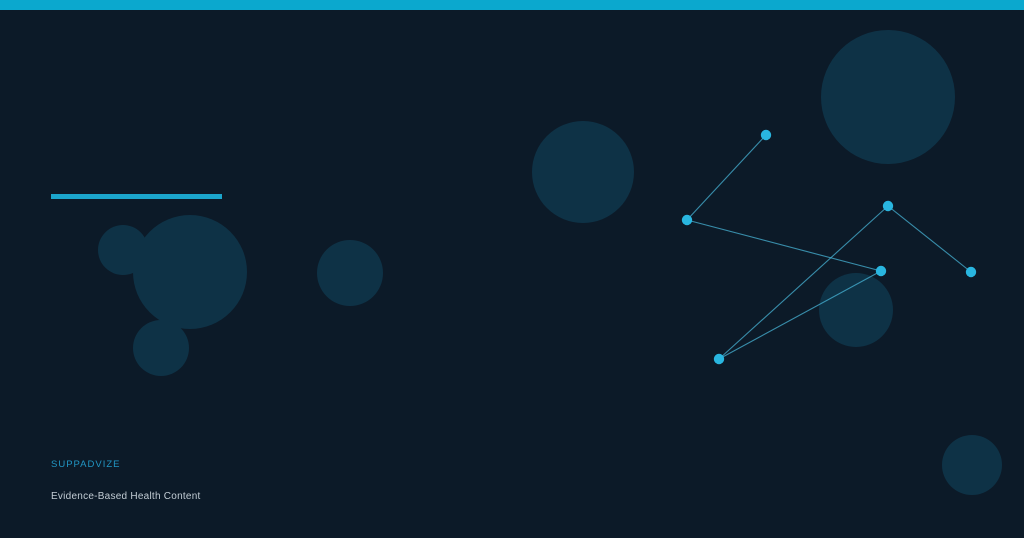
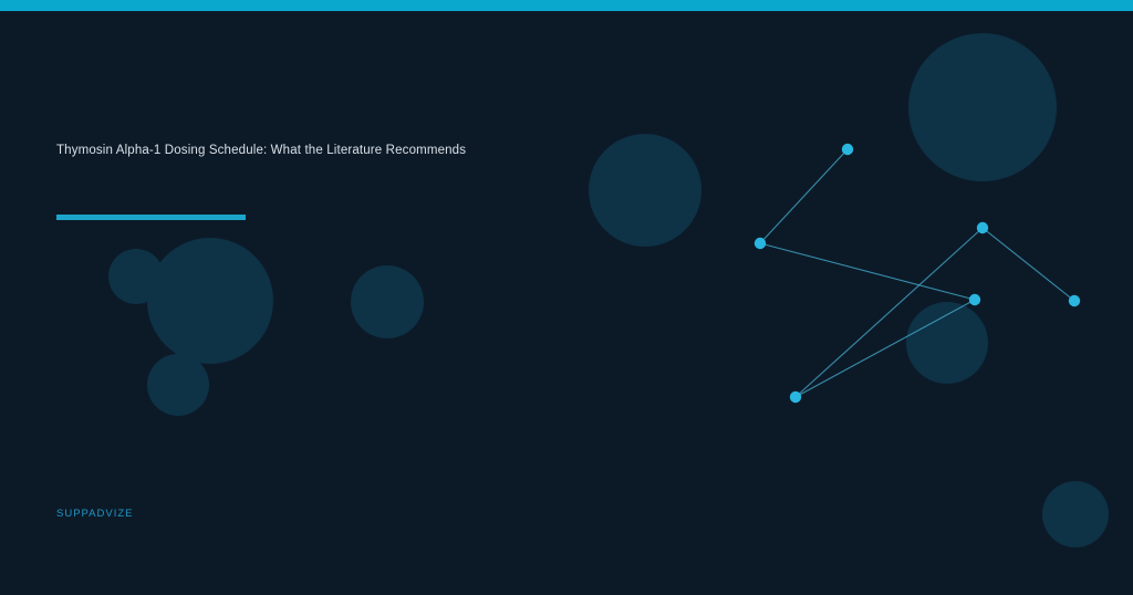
+ Thymosin Alpha-1 Dosing Schedule: What the Literature Recommends
  SUPPADVIZE
- Evidence-Based Health Content
